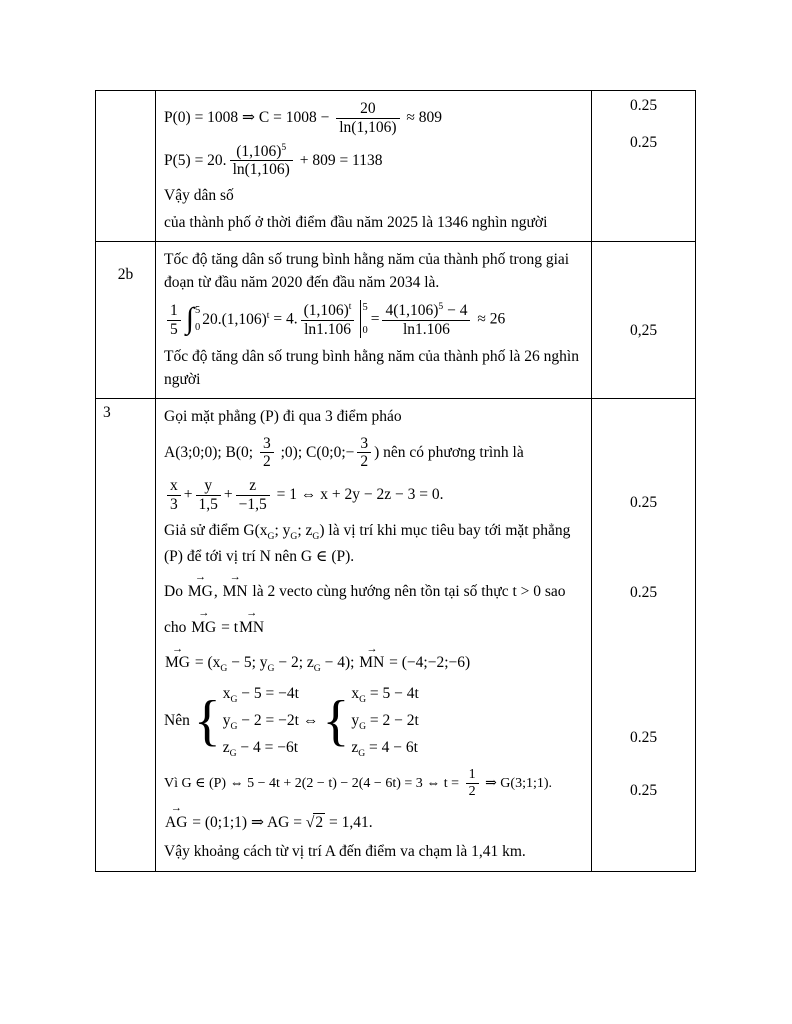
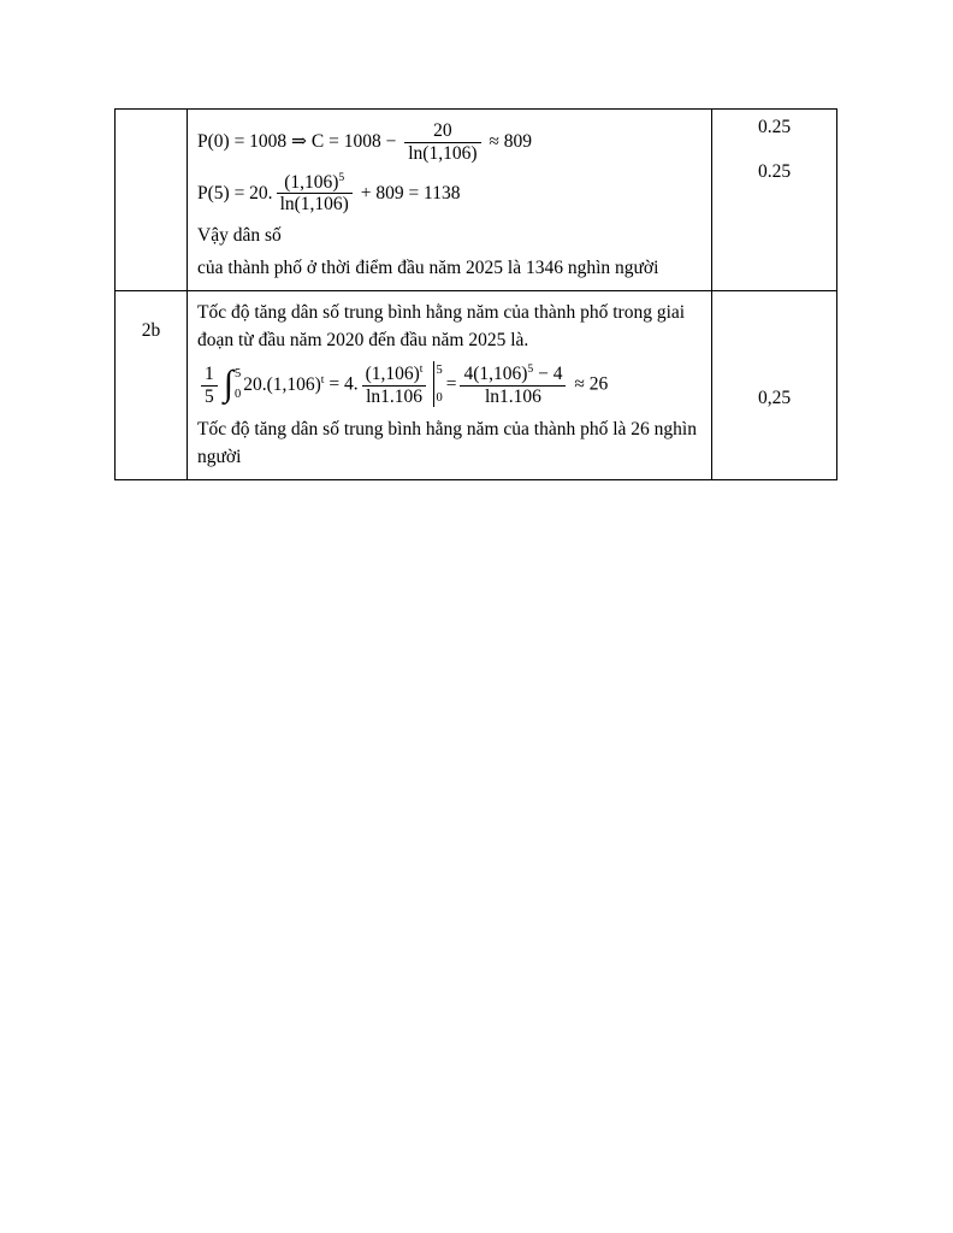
  	P(0) = 1008 ⇒ C = 1008 − 20ln(1,106) ≈ 809 P(5) = 20.(1,106)5ln(1,106) + 809 = 1138 Vậy dân số của thành phố ở thời điểm đầu năm 2025 là 1346 nghìn người	0.25 0.25
- 2b	Tốc độ tăng dân số trung bình hằng năm của thành phố trong giai đoạn từ đầu năm 2020 đến đầu năm 2034 là. 15∫5020.(1,106)t = 4.(1,106)tln1.10650=4(1,106)5 − 4ln1.106 ≈ 26 Tốc độ tăng dân số trung bình hằng năm của thành phố là 26 nghìn người	0,25
+ 2b	Tốc độ tăng dân số trung bình hằng năm của thành phố trong giai đoạn từ đầu năm 2020 đến đầu năm 2025 là. 15∫5020.(1,106)t = 4.(1,106)tln1.10650=4(1,106)5 − 4ln1.106 ≈ 26 Tốc độ tăng dân số trung bình hằng năm của thành phố là 26 nghìn người	0,25
- 3	Gọi mặt phẳng (P) đi qua 3 điểm pháo A(3;0;0); B(0; 32 ;0); C(0;0;−32) nên có phương trình là x3+y1,5+z−1,5 = 1 ⇔ x + 2y − 2z − 3 = 0. Giả sử điểm G(xG; yG; zG) là vị trí khi mục tiêu bay tới mặt phẳng (P) để tới vị trí N nên G ∈ (P). Do MG, MN là 2 vecto cùng hướng nên tồn tại số thực t > 0 sao cho MG = tMN MG = (xG − 5; yG − 2; zG − 4); MN = (−4;−2;−6) Nên {xG − 5 = −4tyG − 2 = −2tzG − 4 = −6t⇔ {xG = 5 − 4tyG = 2 − 2tzG = 4 − 6t Vì G ∈ (P) ⇔ 5 − 4t + 2(2 − t) − 2(4 − 6t) = 3 ⇔ t = 12 ⇒ G(3;1;1). AG = (0;1;1) ⇒ AG = √2 = 1,41. Vậy khoảng cách từ vị trí A đến điểm va chạm là 1,41 km.	0.25 0.25 0.25 0.25
